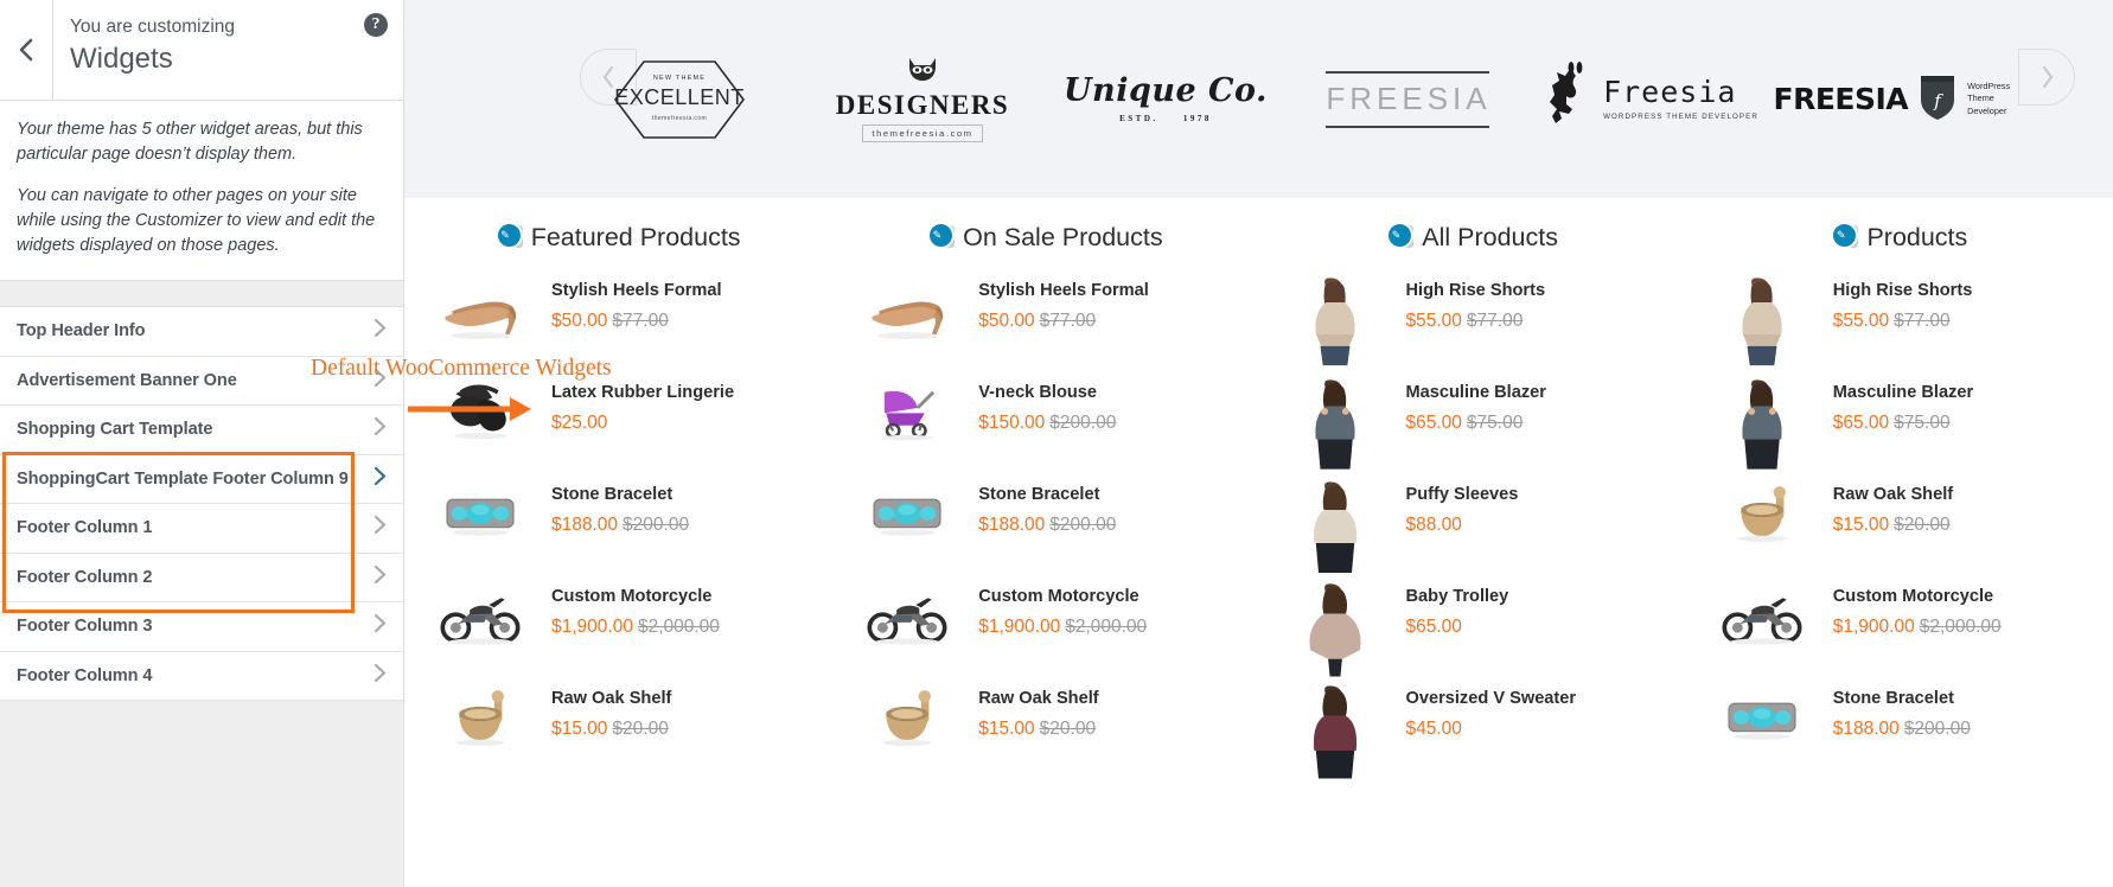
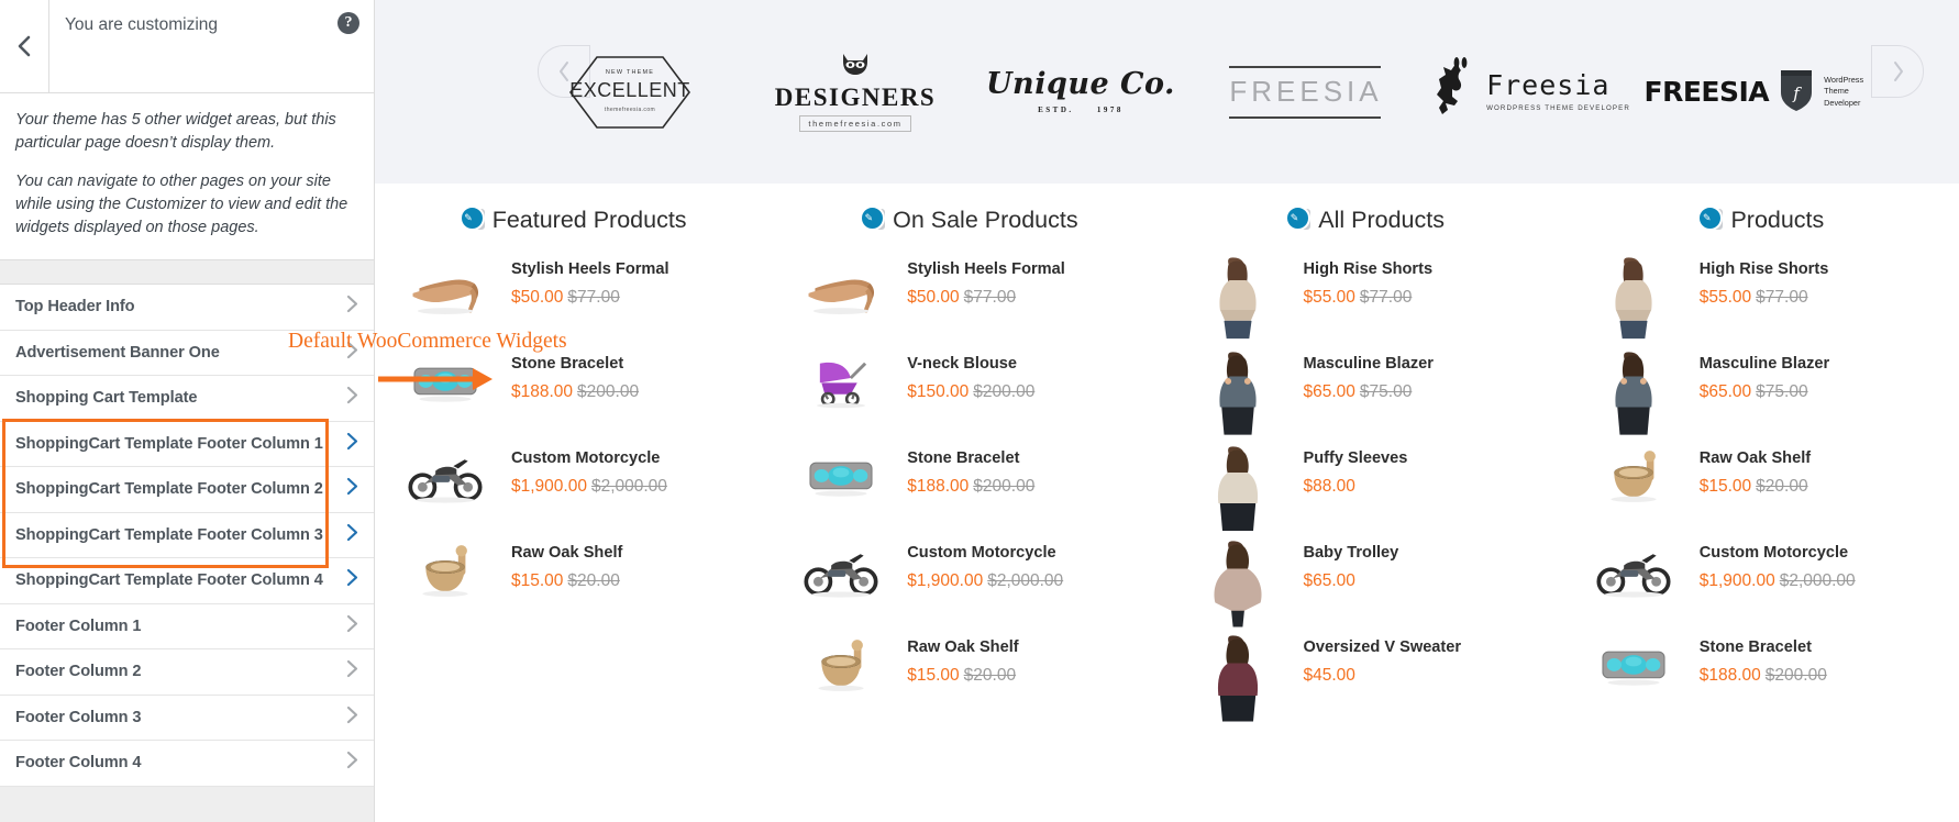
  You are customizing
- Widgets
  ?
  Your theme has 5 other widget areas, but this particular page doesn’t display them.
  You can navigate to other pages on your site while using the Customizer to view and edit the widgets displayed on those pages.
  Top Header Info
  Advertisement Banner One
  Shopping Cart Template
- ShoppingCart Template Footer Column 9
+ ShoppingCart Template Footer Column 1
+ ShoppingCart Template Footer Column 2
+ ShoppingCart Template Footer Column 3
+ ShoppingCart Template Footer Column 4
  Footer Column 1
  Footer Column 2
  Footer Column 3
  Footer Column 4
  Default WooCommerce Widgets
  EXCELLENT
  DESIGNERS
  themefreesia.com
  Unique Co.
  ESTD. 1978
  FREESIA
  Freesia
  FREESIA
  f
  WordPress
  Theme Developer
  ✎
  Featured Products
  Stylish Heels Formal
  $50.00 $77.00
- Latex Rubber Lingerie
- $25.00
  Stone Bracelet
  $188.00 $200.00
  Custom Motorcycle
  $1,900.00 $2,000.00
  Raw Oak Shelf
  $15.00 $20.00
  ✎
  On Sale Products
  Stylish Heels Formal
  $50.00 $77.00
  V-neck Blouse
  $150.00 $200.00
  Stone Bracelet
  $188.00 $200.00
  Custom Motorcycle
  $1,900.00 $2,000.00
  Raw Oak Shelf
  $15.00 $20.00
  ✎
  All Products
  High Rise Shorts
  $55.00 $77.00
  Masculine Blazer
  $65.00 $75.00
  Puffy Sleeves
  $88.00
  Baby Trolley
  $65.00
  Oversized V Sweater
  $45.00
  ✎
  Products
  High Rise Shorts
  $55.00 $77.00
  Masculine Blazer
  $65.00 $75.00
  Raw Oak Shelf
  $15.00 $20.00
  Custom Motorcycle
  $1,900.00 $2,000.00
  Stone Bracelet
  $188.00 $200.00
